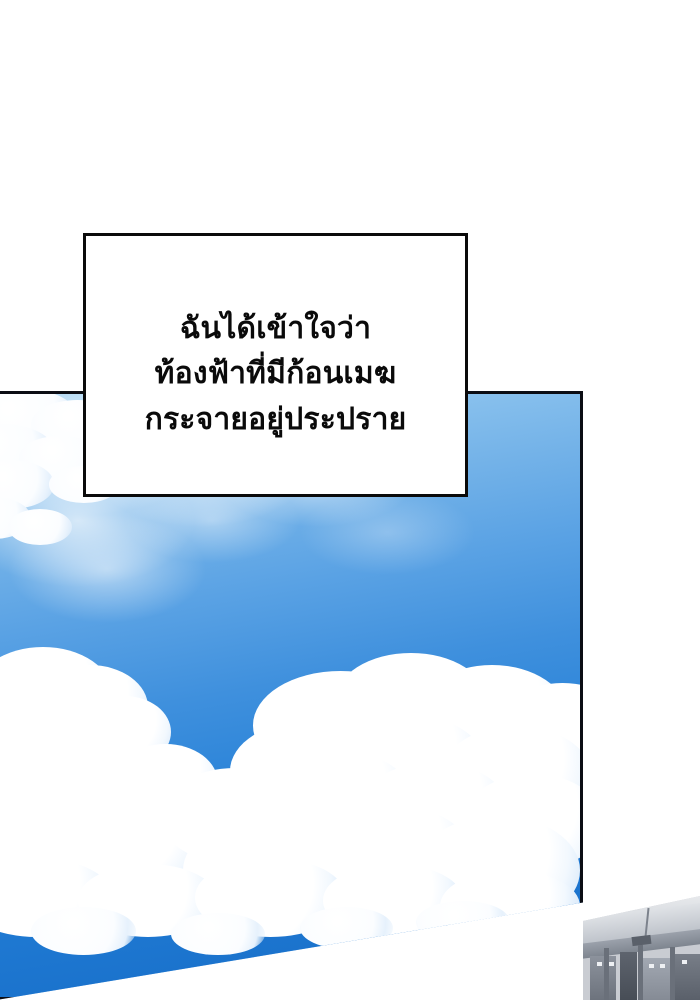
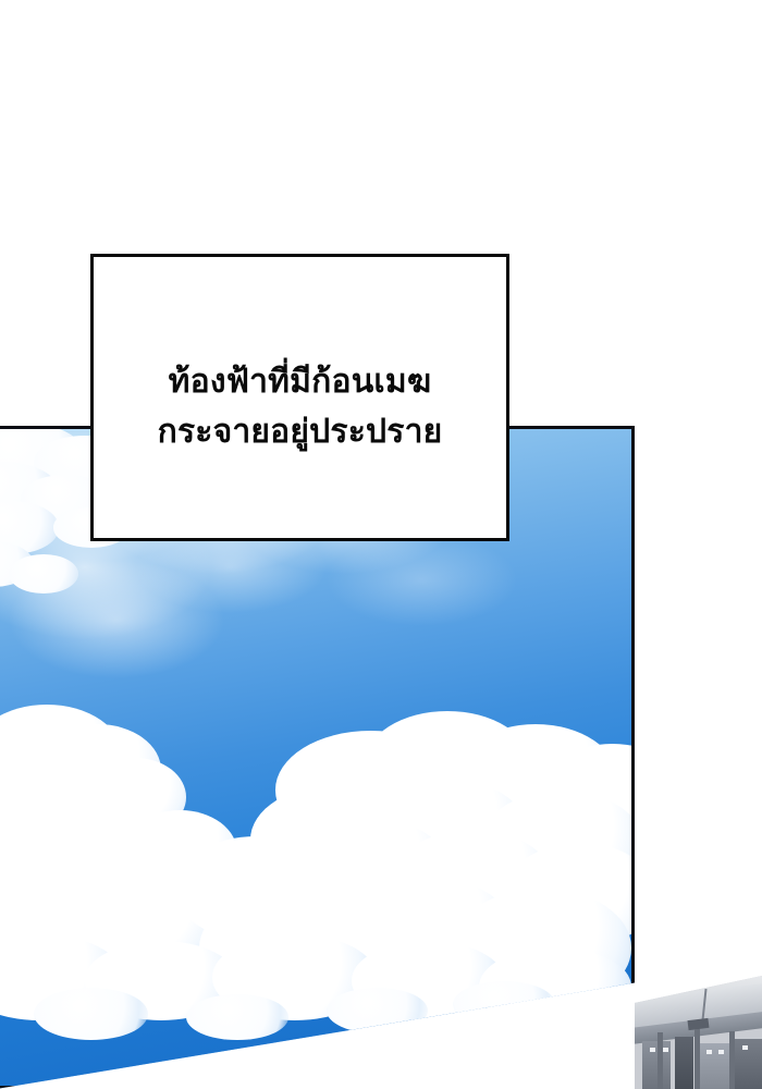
- ฉันได้เข้าใจว่า
  ท้องฟ้าที่มีก้อนเมฆ
  กระจายอยู่ประปราย
